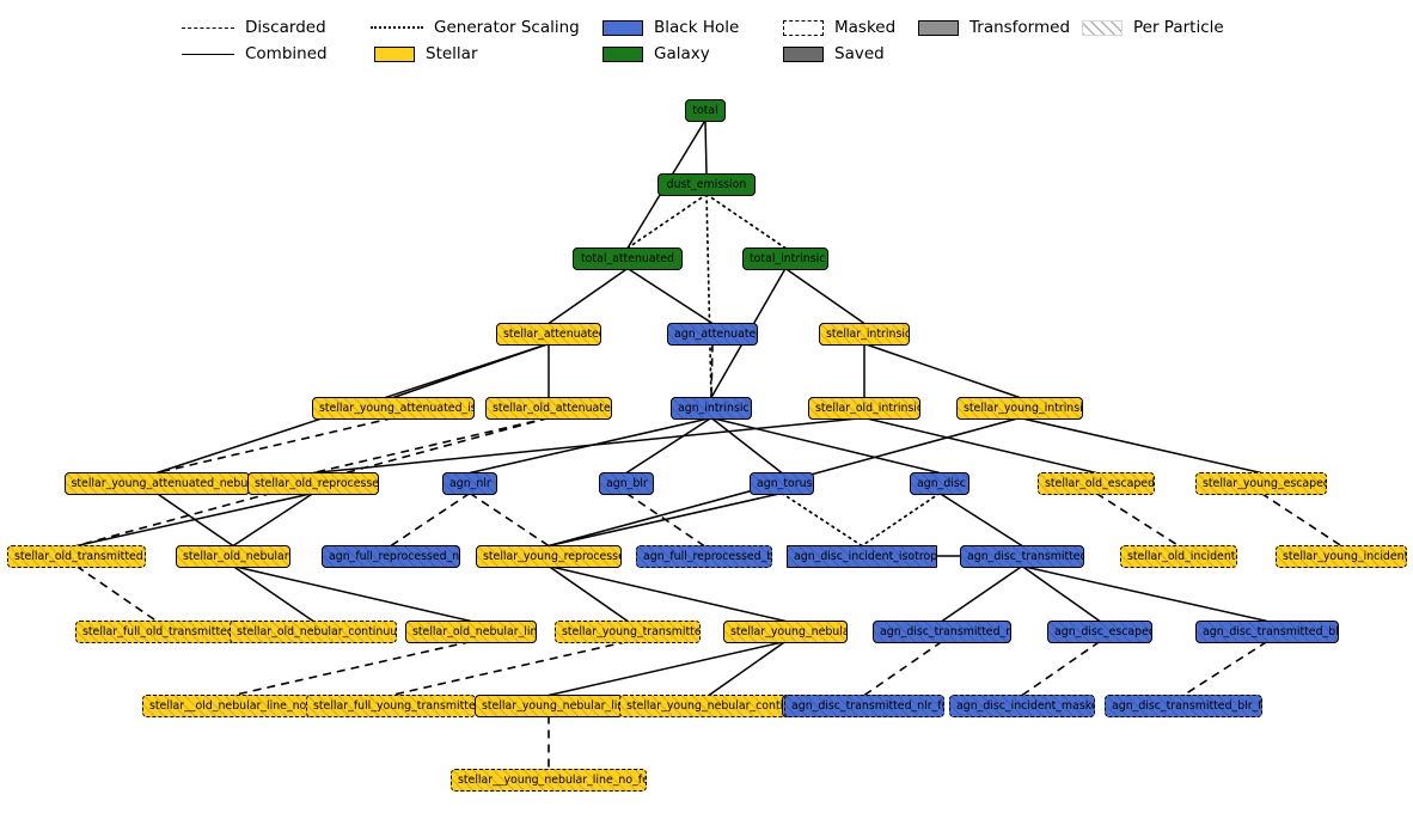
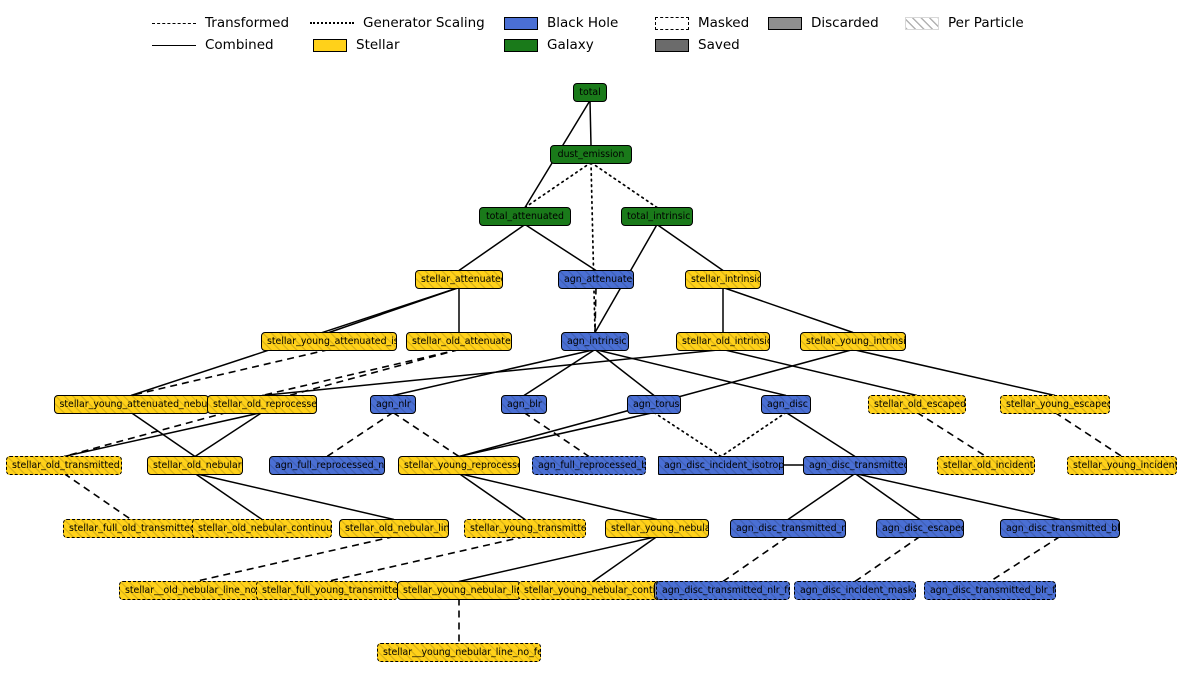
- Discarded
+ Transformed
  Combined
  Generator Scaling
  Stellar
  Black Hole
  Galaxy
  Masked
  Saved
- Transformed
+ Discarded
  Per Particle
  total
  dust_emission
  total_attenuated
  total_intrinsic
  stellar_attenuate
  agn_attenuate
  stellar_intrinsic
  stellar_young_attenuated_is
  stellar_old_attenuate
  agn_intrinsic
  stellar_old_intrinsic
  stellar_young_intrinsi
  stellar_young_attenuated_nebu
  stellar_old_reprocesse
  agn_nlr
  agn_blr
  agn_torus
  agn_disc
  stellar_old_escaped
  stellar_young_escaped
  stellar_old_transmitted
  stellar_old_nebular
  agn_full_reprocessed_n
  stellar_young_reprocesse
  agn_full_reprocessed_b
  agn_disc_incident_isotrop
  agn_disc_transmitted
  stellar_old_incident
  stellar_young_incident
  stellar_full_old_transmitte
  stellar_old_nebular_continuu
  stellar_old_nebular_lin
  stellar_young_transmitte
  stellar_young_nebula
  agn_disc_transmitted_n
  agn_disc_escaped
  agn_disc_transmitted_bl
  stellar__old_nebular_line_no
  stellar_full_young_transmitte
  stellar_young_nebular_li
  stellar_young_nebular_cont
  agn_disc_transmitted_nlr_f
  agn_disc_incident_maske
  agn_disc_transmitted_blr_f
  stellar__young_nebular_line_no_fe
